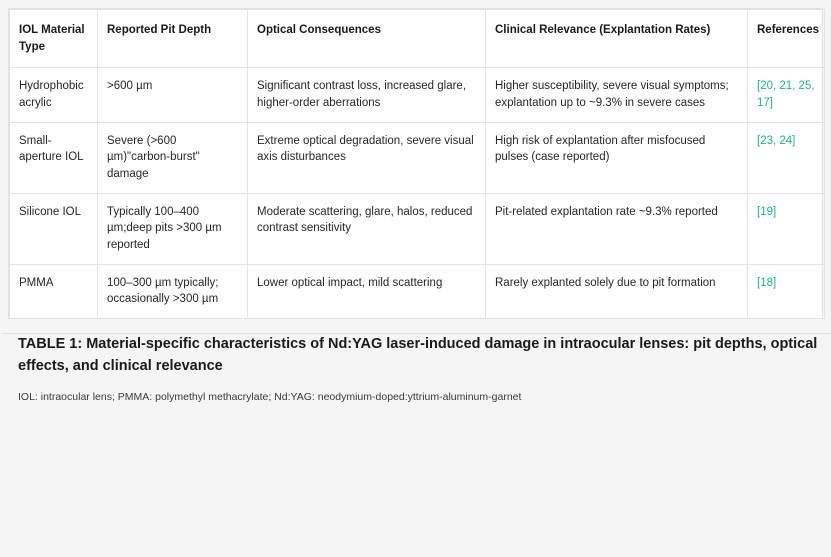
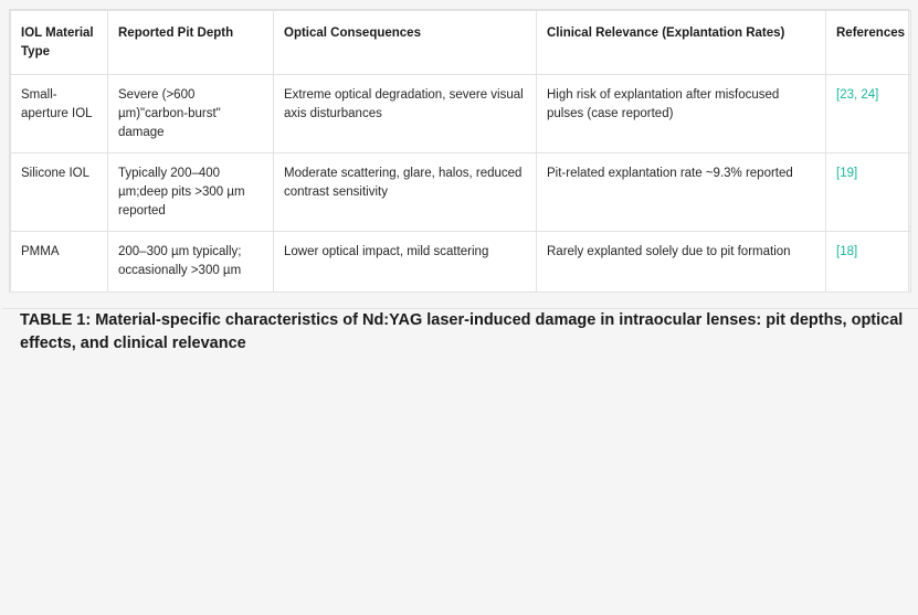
  IOL Material Type	Reported Pit Depth	Optical Consequences	Clinical Relevance (Explantation Rates)	References
- Hydrophobic acrylic	>600 µm	Significant contrast loss, increased glare, higher-order aberrations	Higher susceptibility, severe visual symptoms; explantation up to ~9.3% in severe cases	[20, 21, 25, 17]
  Small-aperture IOL	Severe (>600 µm)"carbon-burst" damage	Extreme optical degradation, severe visual axis disturbances	High risk of explantation after misfocused pulses (case reported)	[23, 24]
- Silicone IOL	Typically 100–400 µm;deep pits >300 µm reported	Moderate scattering, glare, halos, reduced contrast sensitivity	Pit-related explantation rate ~9.3% reported	[19]
+ Silicone IOL	Typically 200–400 µm;deep pits >300 µm reported	Moderate scattering, glare, halos, reduced contrast sensitivity	Pit-related explantation rate ~9.3% reported	[19]
- PMMA	100–300 µm typically; occasionally >300 µm	Lower optical impact, mild scattering	Rarely explanted solely due to pit formation	[18]
+ PMMA	200–300 µm typically; occasionally >300 µm	Lower optical impact, mild scattering	Rarely explanted solely due to pit formation	[18]
  TABLE 1: Material-specific characteristics of Nd:YAG laser-induced damage in intraocular lenses: pit depths, optical effects, and clinical relevance
- IOL: intraocular lens; PMMA: polymethyl methacrylate; Nd:YAG: neodymium-doped:yttrium-aluminum-garnet
